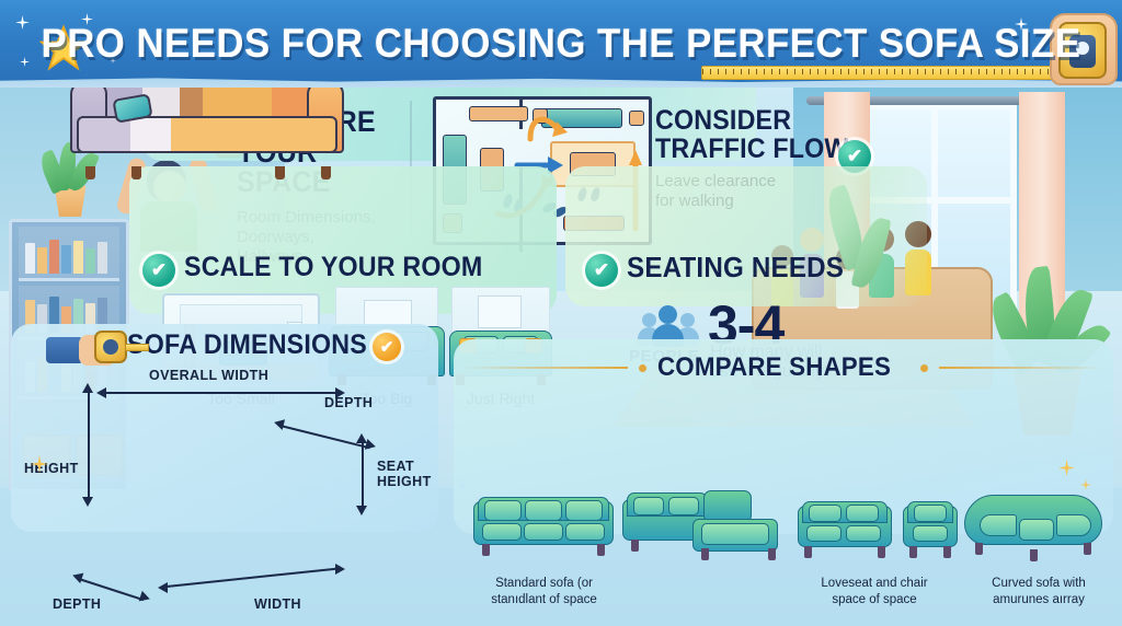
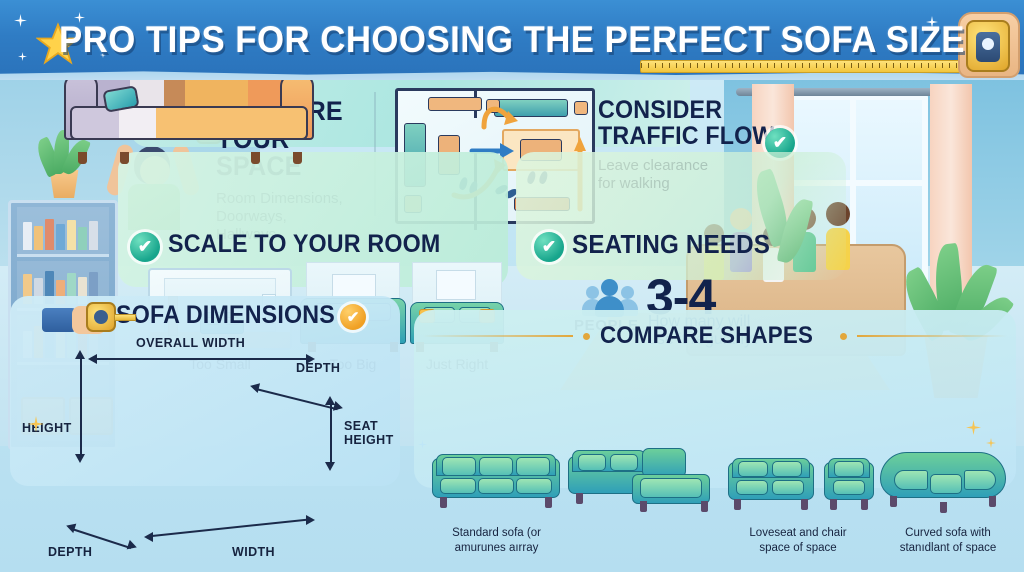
  CONSIDER
  TRAFFIC FLOW
  ✔
  ✔
  SCALE TO YOUR ROOM
  ✔
  SEATING NEEDS
  3-4
  OFA DIMENSIONS
  ✔
  OVERALL WIDTH
  DEPTH
  HIGHT
  SEAT
  HEIGHT
  DEPTH
  WIDTH
  COMPARE SHAPES
  Standard sofa (or
- stanıdlant of space
+ amurunes aırray
  Loveseat and chair
  space of space
  Curved sofa with
- amurunes aırray
+ stanıdlant of space
- PRO NEEDS FOR CHOOSING THE PERFECT SOFA SIZE
+ PRO TIPS FOR CHOOSING THE PERFECT SOFA SIZE
